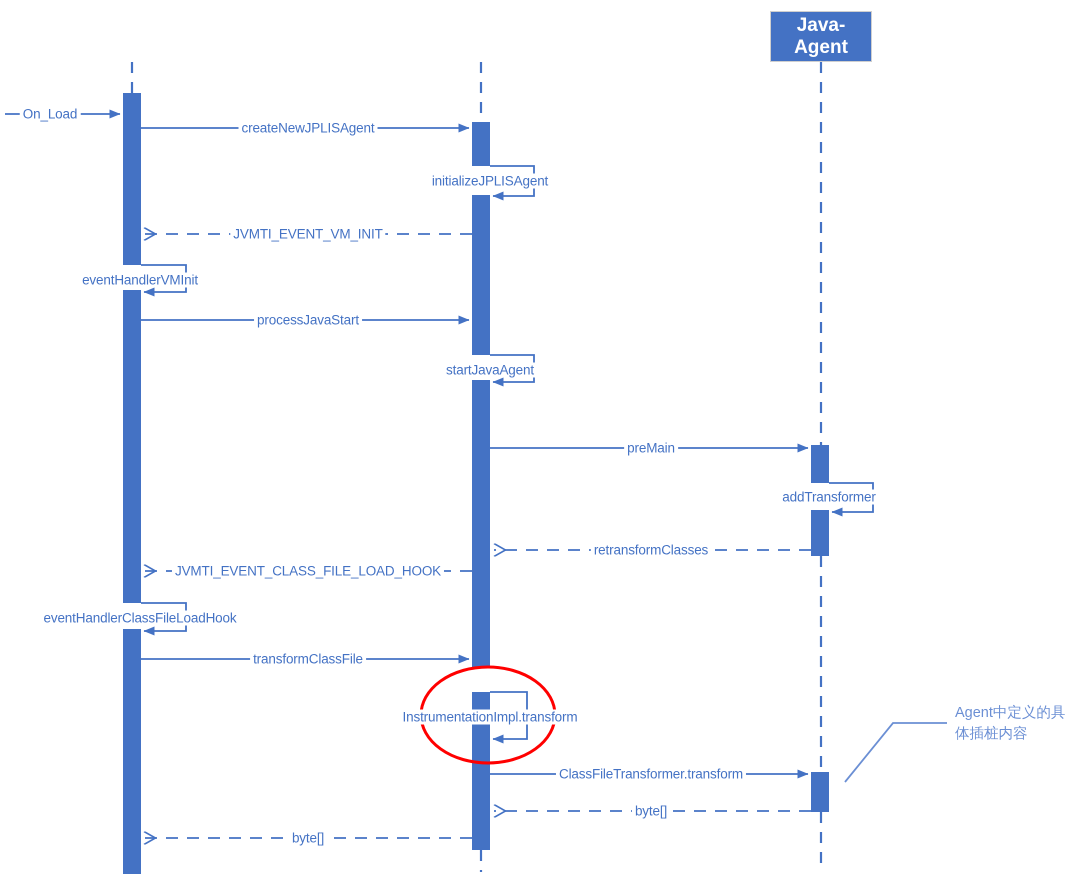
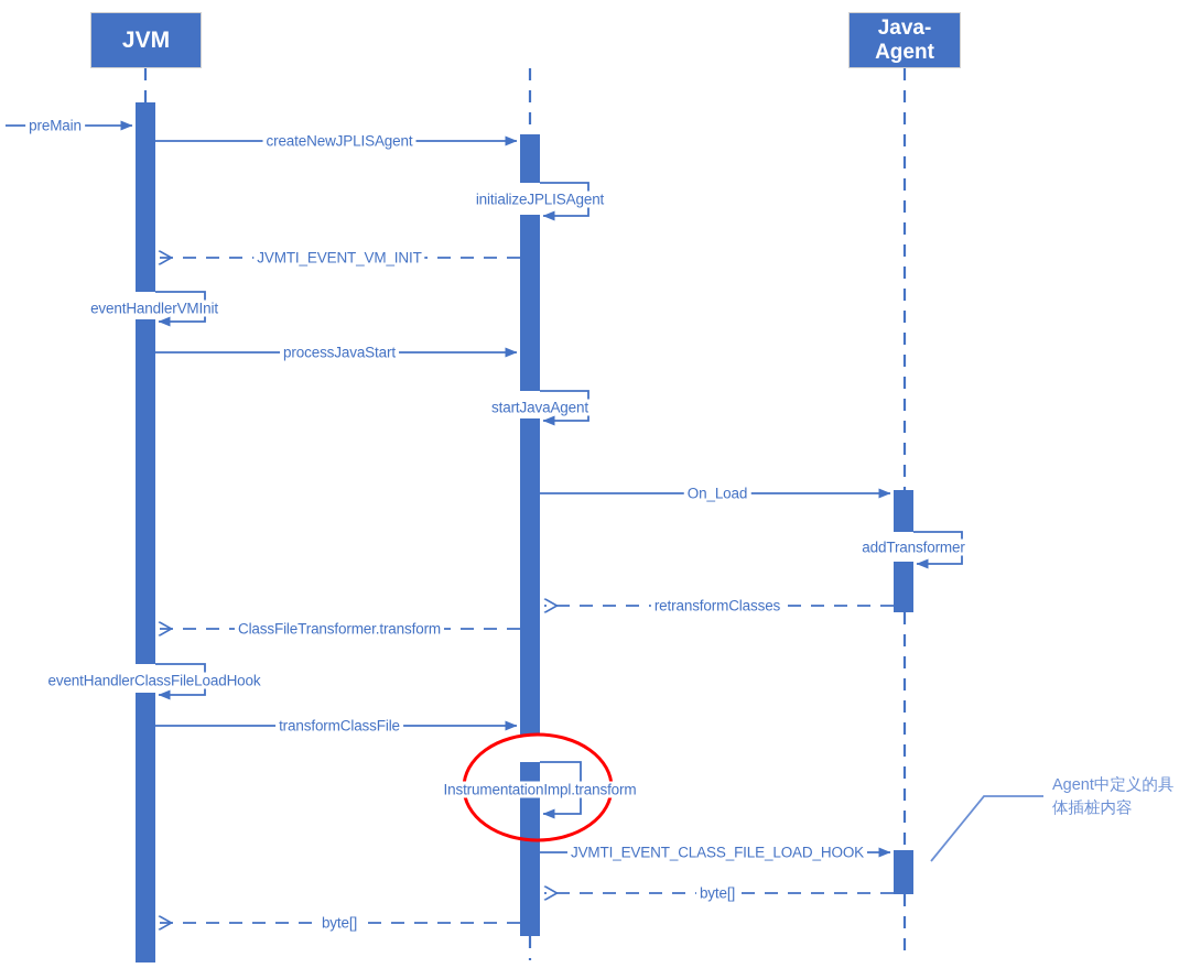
+ JVM
  Java-
  Agent
- On_Load
+ preMain
  createNewJPLISAgent
  initializeJPLISAgent
  JVMTI_EVENT_VM_INIT
  eventHandlerVMInit
  processJavaStart
  startJavaAgent
- preMain
+ On_Load
  addTransformer
  retransformClasses
- JVMTI_EVENT_CLASS_FILE_LOAD_HOOK
+ ClassFileTransformer.transform
  eventHandlerClassFileLoadHook
  transformClassFile
  InstrumentationImpl.transform
- ClassFileTransformer.transform
+ JVMTI_EVENT_CLASS_FILE_LOAD_HOOK
  byte[]
  byte[]
  Agent中定义的具
  体插桩内容
